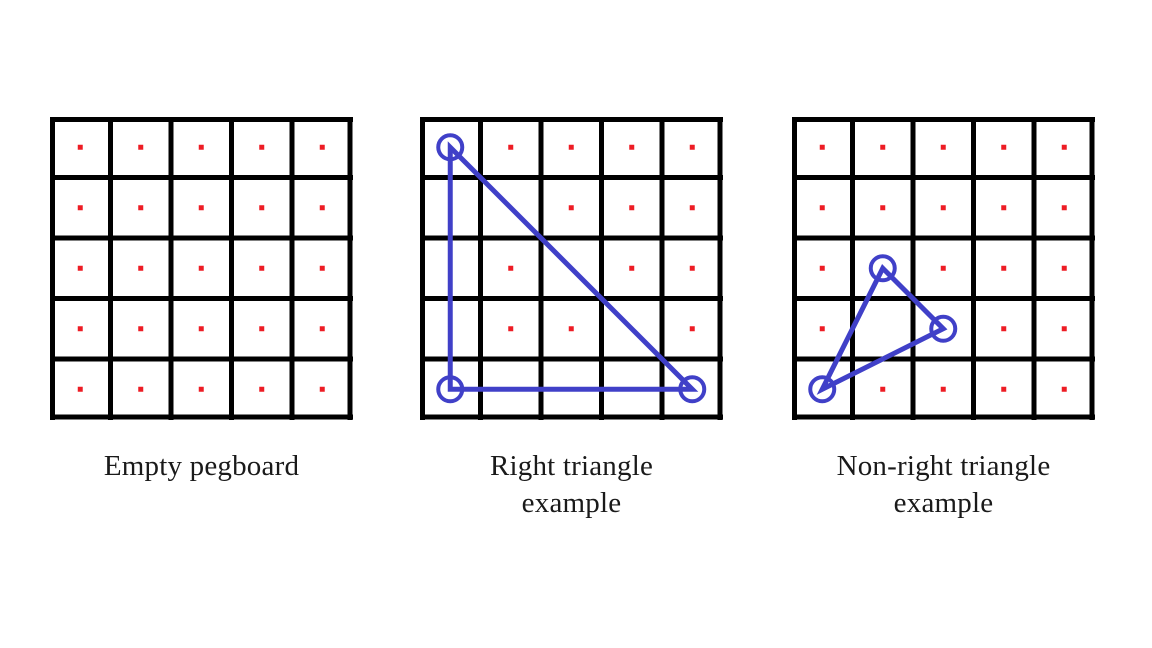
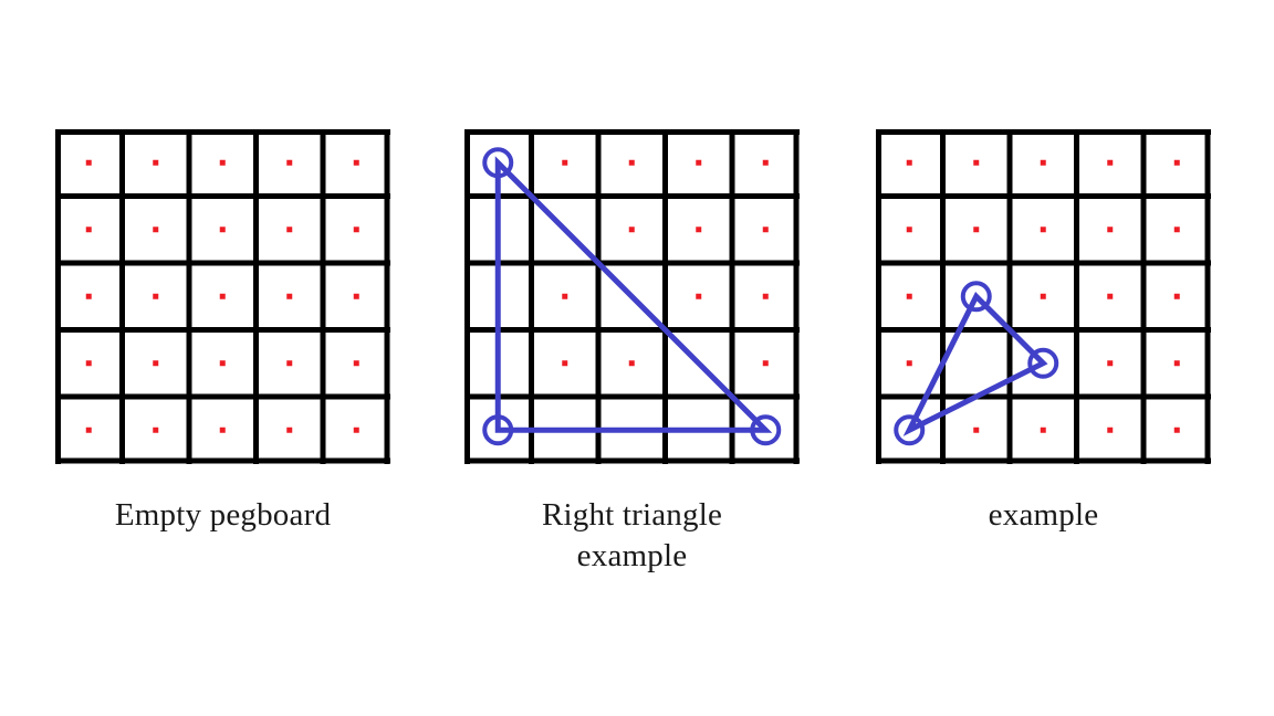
  Empty pegboard
  Right triangle
  example
- Non-right triangle
  example
